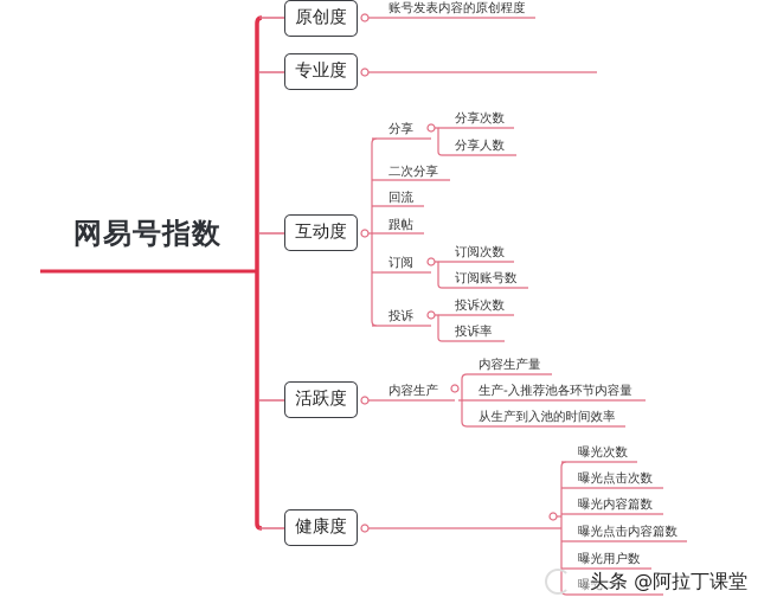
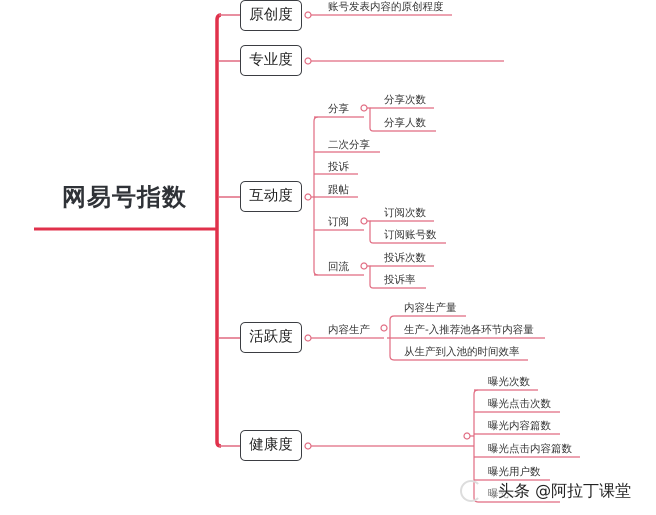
  网易号指数
  原创度
  专业度
  互动度
  活跃度
  健康度
  账号发表内容的原创程度
  分享
  分享次数
  分享人数
  二次分享
- 回流
+ 投诉
  跟帖
  订阅
  订阅次数
  订阅账号数
- 投诉
+ 回流
  投诉次数
  投诉率
  内容生产
  内容生产量
  生产-入推荐池各环节内容量
  从生产到入池的时间效率
  曝光次数
  曝光点击次数
  曝光内容篇数
  曝光点击内容篇数
  曝光用户数
  曝光...
  头条 @阿拉丁课堂
